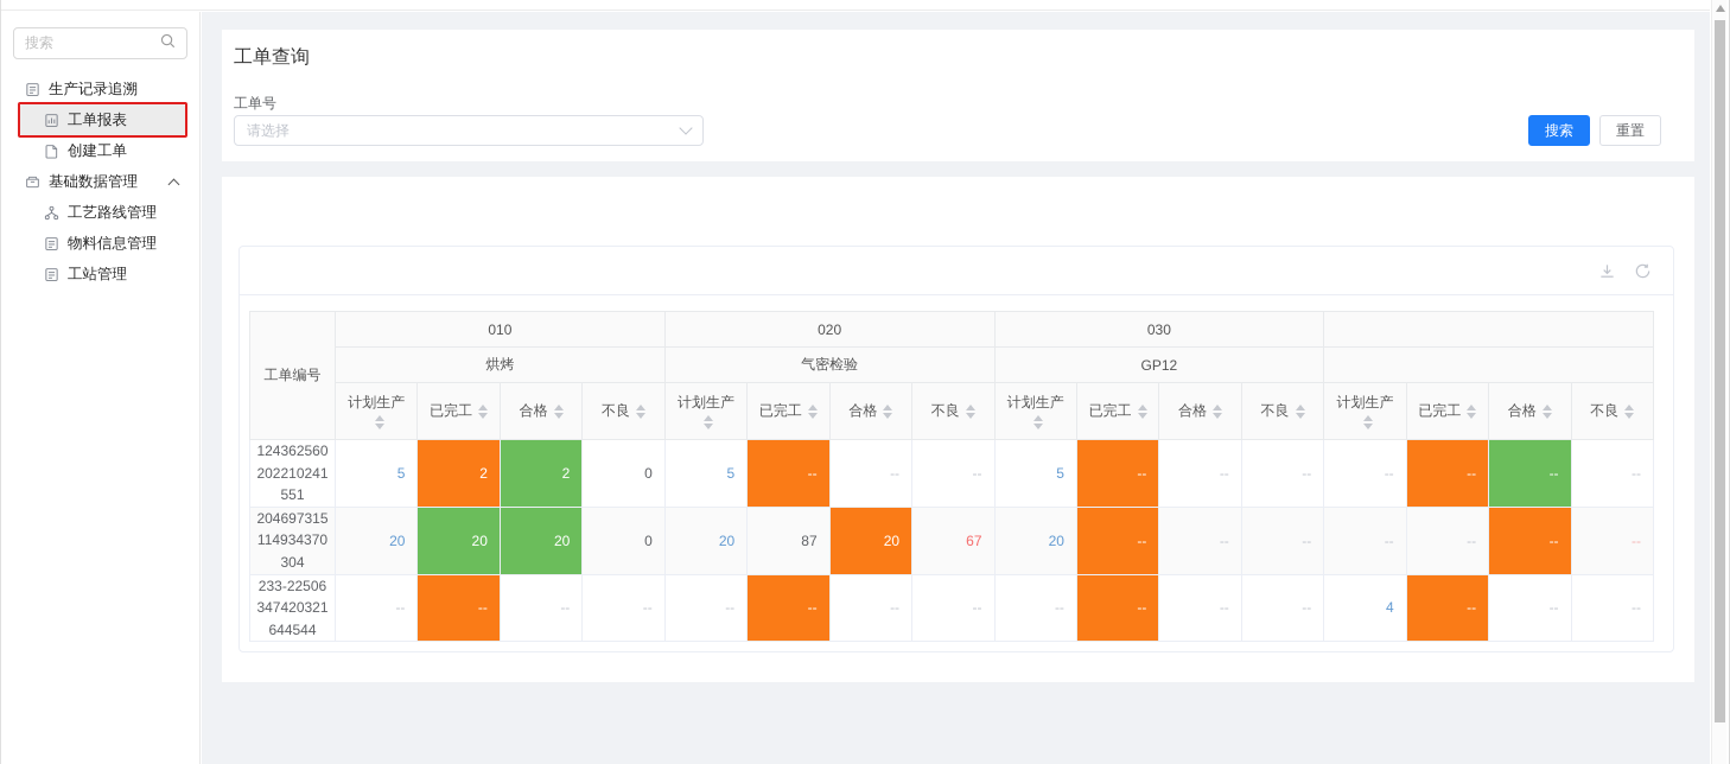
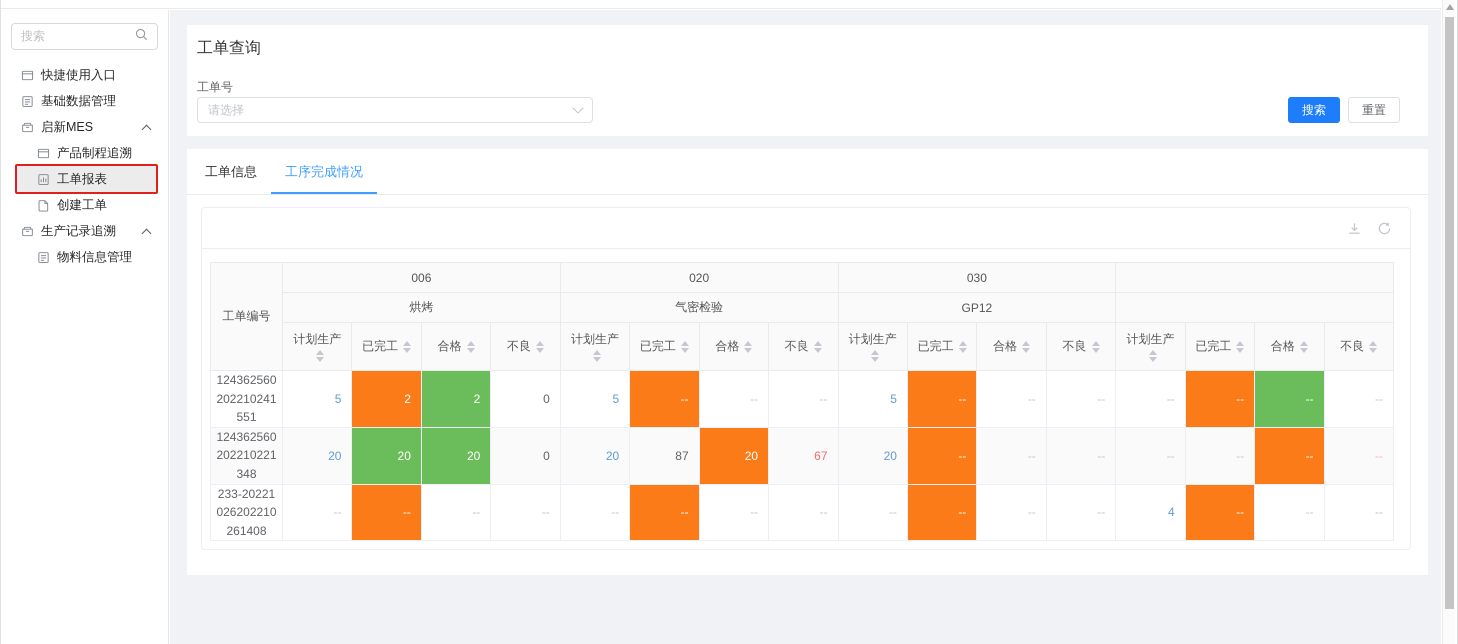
  搜索
+ 快捷使用入口
- 生产记录追溯
+ 基础数据管理
+ 启新MES
+ 产品制程追溯
  工单报表
  创建工单
- 基础数据管理
+ 生产记录追溯
- 工艺路线管理
  物料信息管理
- 工站管理
  工单查询
  工单号
  请选择
  搜索
  重置
+ 工单信息
+ 工序完成情况
- 工单编号	010	020	030
+ 工单编号	006	020	030
  烘烤	气密检验	GP12
  计划生产	已完工	合格	不良	计划生产	已完工	合格	不良	计划生产	已完工	合格	不良	计划生产	已完工	合格	不良
  124362560202210241551	5	2	2	0	5	--	--	--	5	--	--	--	--	--	--	--
- 204697315114934370304	20	20	20	0	20	87	20	67	20	--	--	--	--	--	--	--
+ 124362560202210221348	20	20	20	0	20	87	20	67	20	--	--	--	--	--	--	--
- 233-22506347420321644544	--	--	--	--	--	--	--	--	--	--	--	--	4	--	--	--
+ 233-20221026202210261408	--	--	--	--	--	--	--	--	--	--	--	--	4	--	--	--
